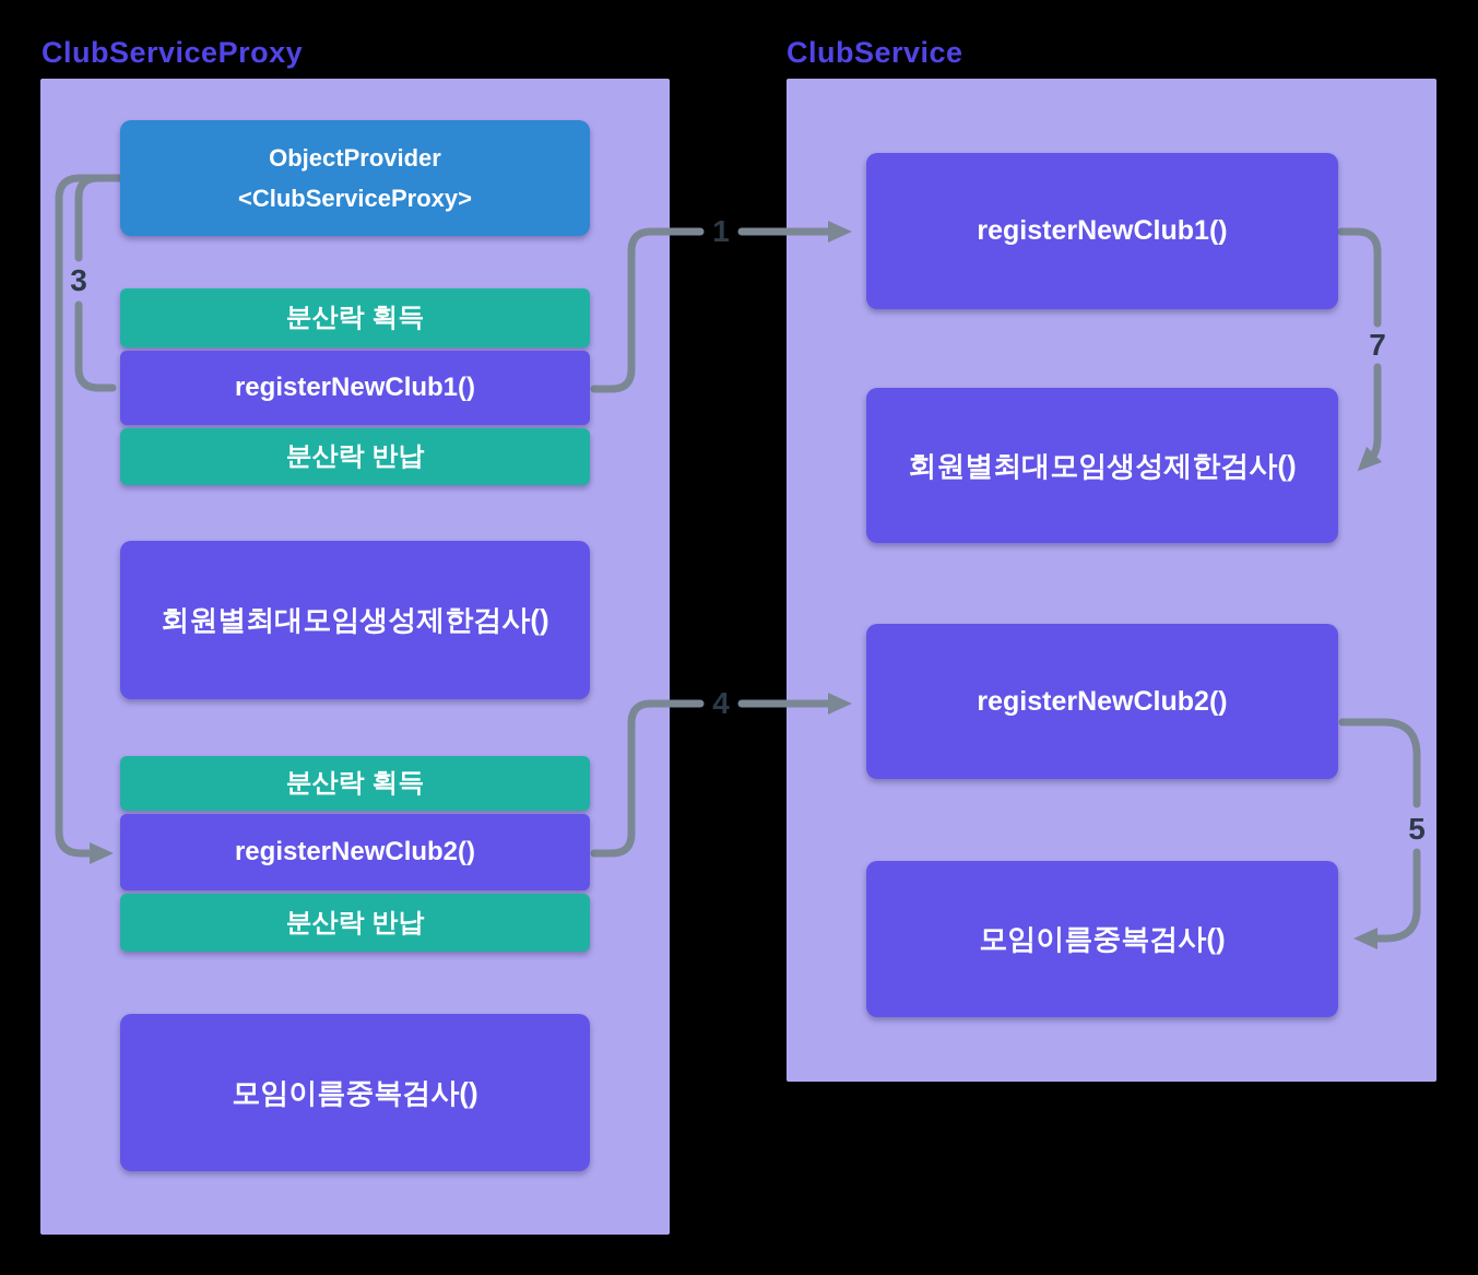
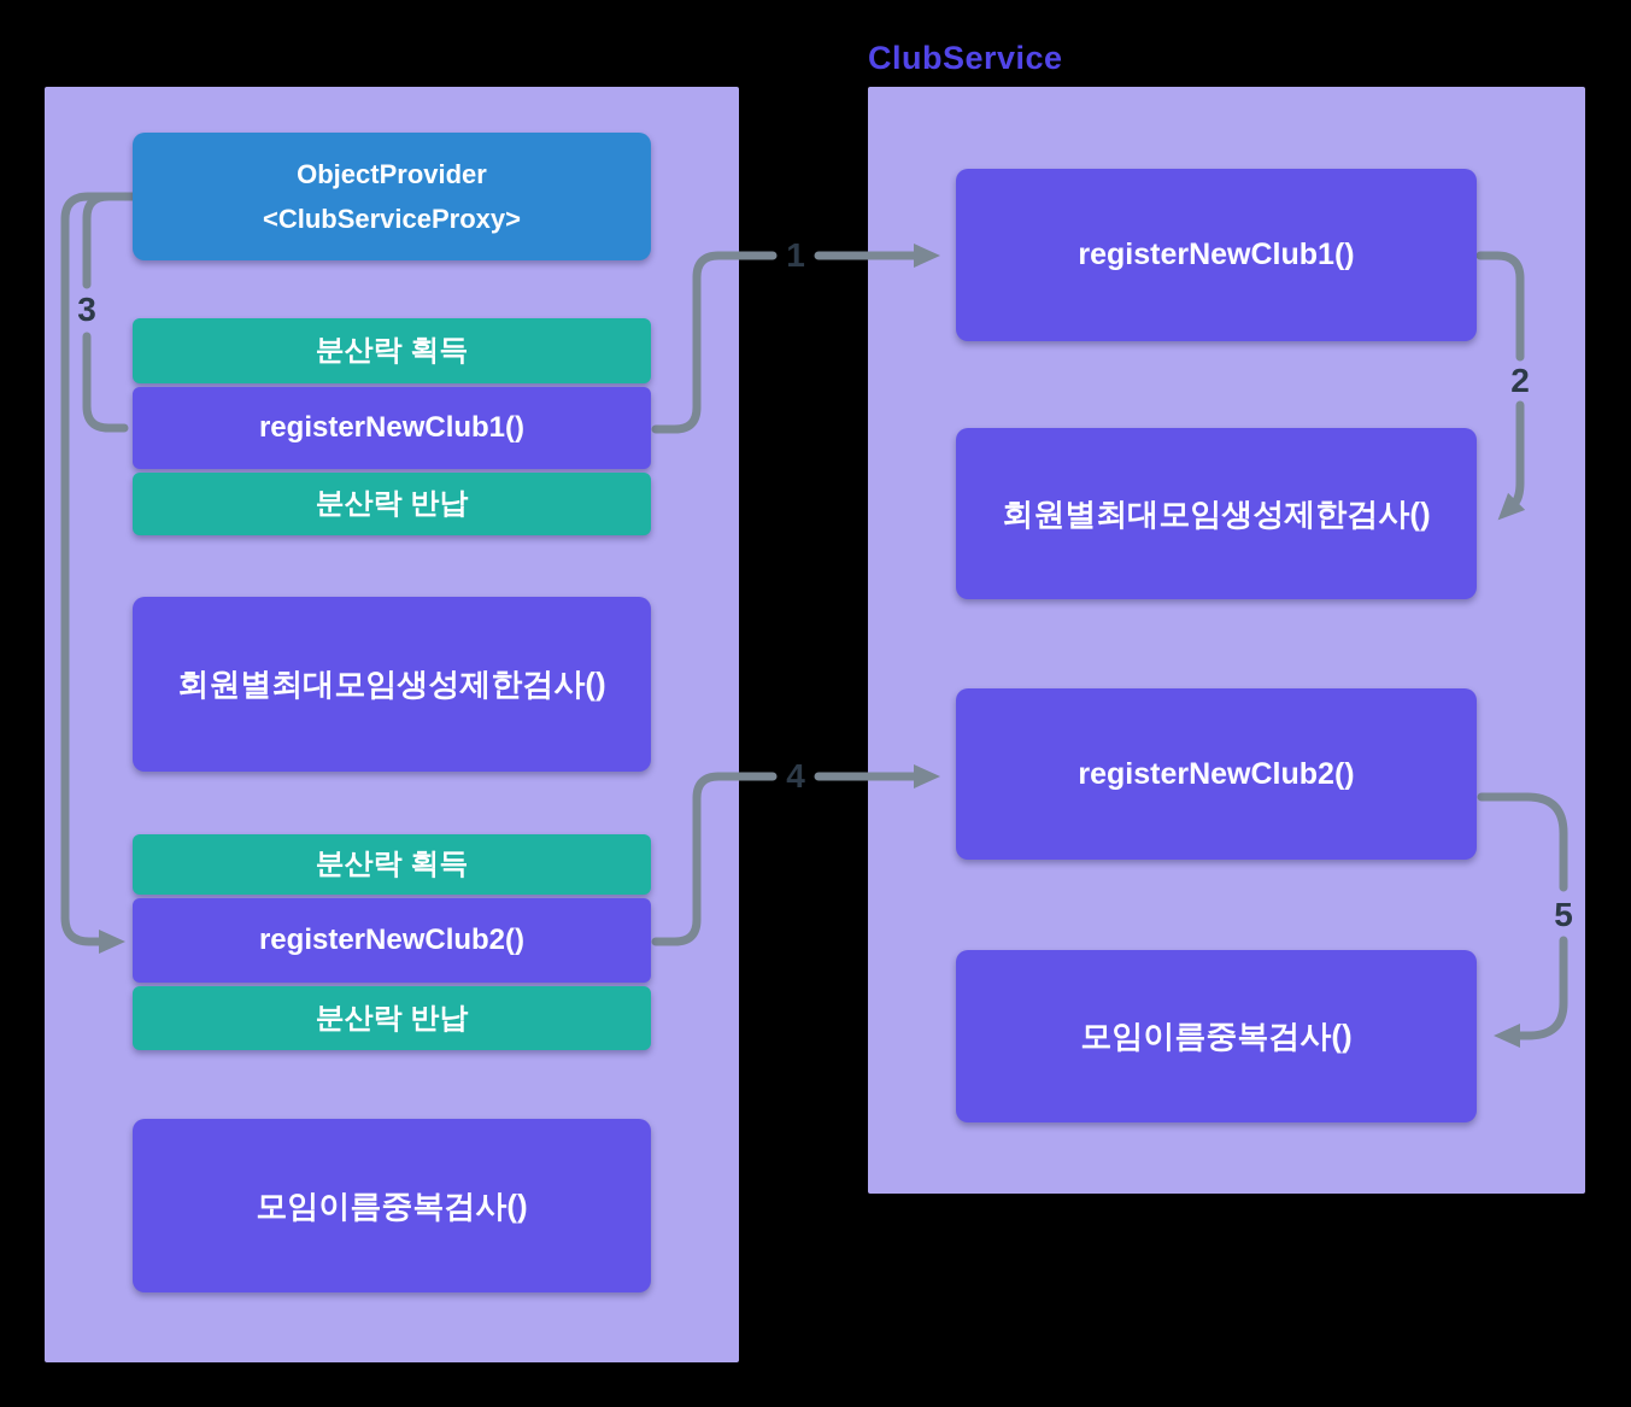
- ClubServiceProxy
  ClubService
  ObjectProvider
  <ClubServiceProxy>
  분산락 획득
  registerNewClub1()
  분산락 반납
  회원별최대모임생성제한검사()
  분산락 획득
  registerNewClub2()
  분산락 반납
  모임이름중복검사()
  registerNewClub1()
  회원별최대모임생성제한검사()
  registerNewClub2()
  모임이름중복검사()
  1
- 7
+ 2
  3
  4
  5
